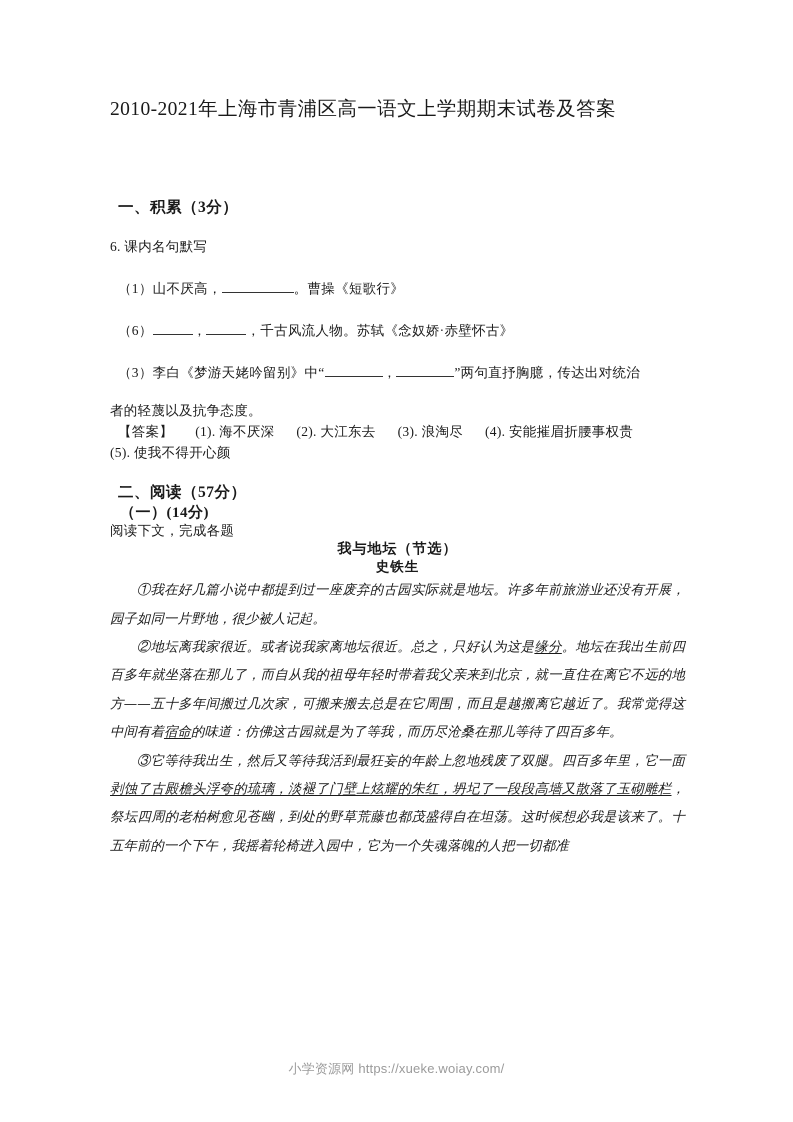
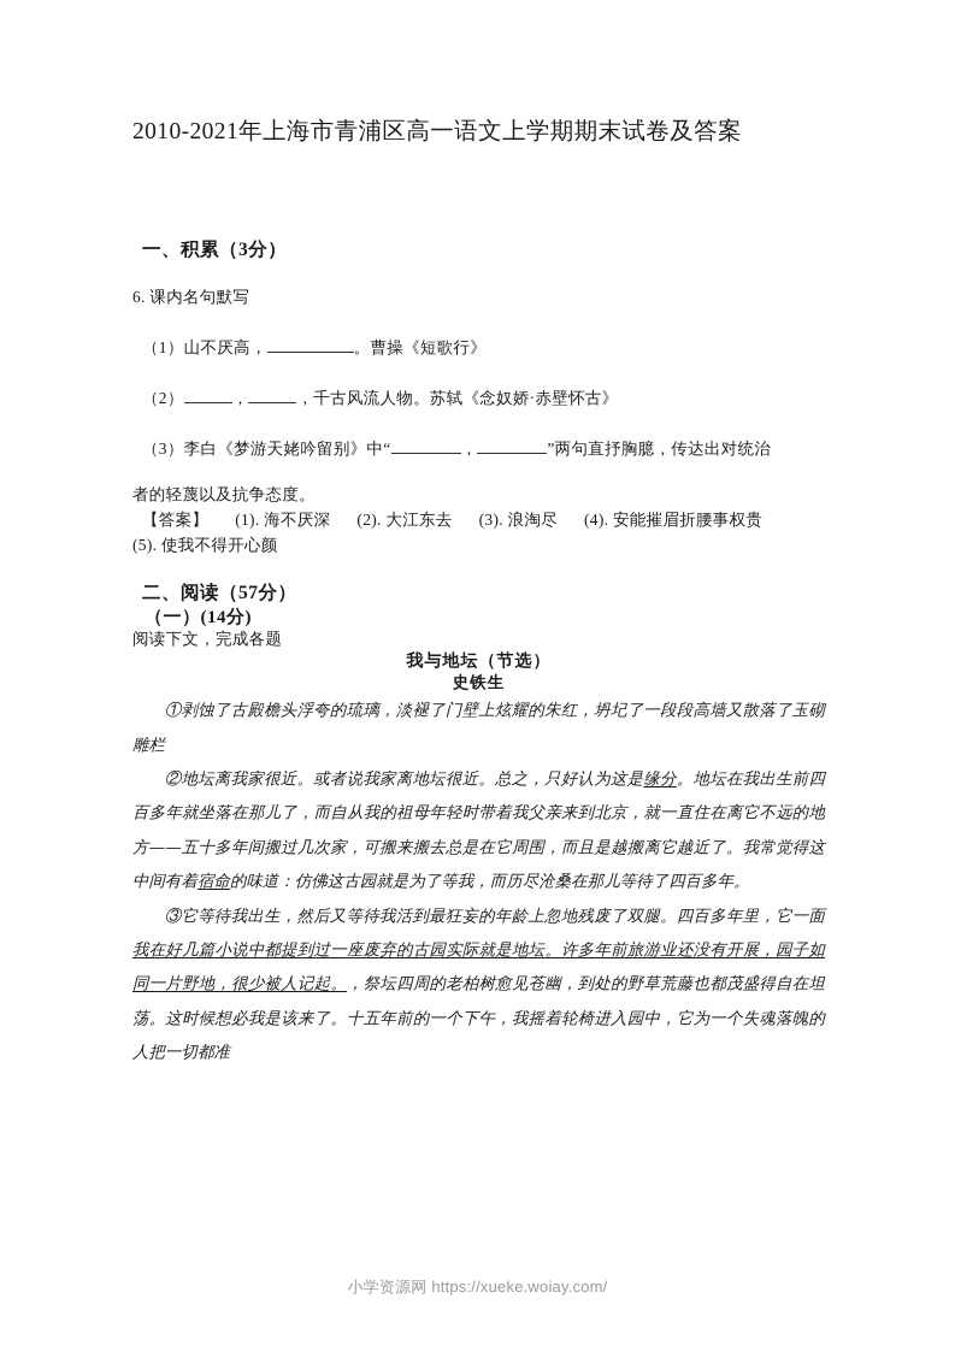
  2010-2021年上海市青浦区高一语文上学期期末试卷及答案
  一、积累（3分）
  6. 课内名句默写
  （1）山不厌高， 。曹操《短歌行》
- （6） ， ，千古风流人物。苏轼《念奴娇·赤壁怀古》
+ （2） ， ，千古风流人物。苏轼《念奴娇·赤壁怀古》
  （3）李白《梦游天姥吟留别》中“ ， ”两句直抒胸臆，传达出对统治
  者的轻蔑以及抗争态度。
  【答案】 (1). 海不厌深 (2). 大江东去 (3). 浪淘尽 (4). 安能摧眉折腰事权贵
  (5). 使我不得开心颜
  二、阅读（57分）
  （一）(14分)
  阅读下文，完成各题
  我与地坛（节选）
  史铁生
- ①我在好几篇小说中都提到过一座废弃的古园实际就是地坛。许多年前旅游业还没有开展，园子如同一片野地，很少被人记起。
+ ①剥蚀了古殿檐头浮夸的琉璃，淡褪了门壁上炫耀的朱红，坍圮了一段段高墙又散落了玉砌雕栏
  ②地坛离我家很近。或者说我家离地坛很近。总之，只好认为这是缘分。地坛在我出生前四百多年就坐落在那儿了，而自从我的祖母年轻时带着我父亲来到北京，就一直住在离它不远的地方——五十多年间搬过几次家，可搬来搬去总是在它周围，而且是越搬离它越近了。我常觉得这中间有着宿命的味道：仿佛这古园就是为了等我，而历尽沧桑在那儿等待了四百多年。
- ③它等待我出生，然后又等待我活到最狂妄的年龄上忽地残废了双腿。四百多年里，它一面剥蚀了古殿檐头浮夸的琉璃，淡褪了门壁上炫耀的朱红，坍圮了一段段高墙又散落了玉砌雕栏，祭坛四周的老柏树愈见苍幽，到处的野草荒藤也都茂盛得自在坦荡。这时候想必我是该来了。十五年前的一个下午，我摇着轮椅进入园中，它为一个失魂落魄的人把一切都准
+ ③它等待我出生，然后又等待我活到最狂妄的年龄上忽地残废了双腿。四百多年里，它一面我在好几篇小说中都提到过一座废弃的古园实际就是地坛。许多年前旅游业还没有开展，园子如同一片野地，很少被人记起。，祭坛四周的老柏树愈见苍幽，到处的野草荒藤也都茂盛得自在坦荡。这时候想必我是该来了。十五年前的一个下午，我摇着轮椅进入园中，它为一个失魂落魄的人把一切都准
  小学资源网 https://xueke.woiay.com/
